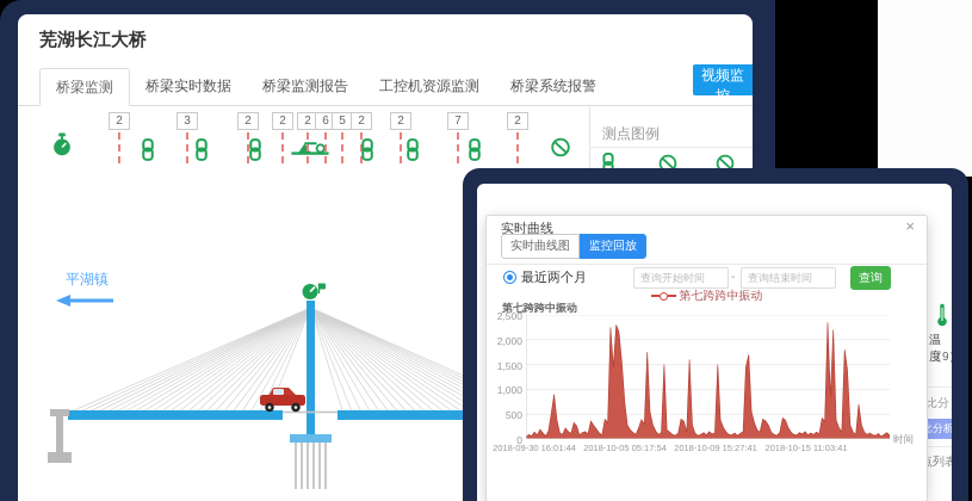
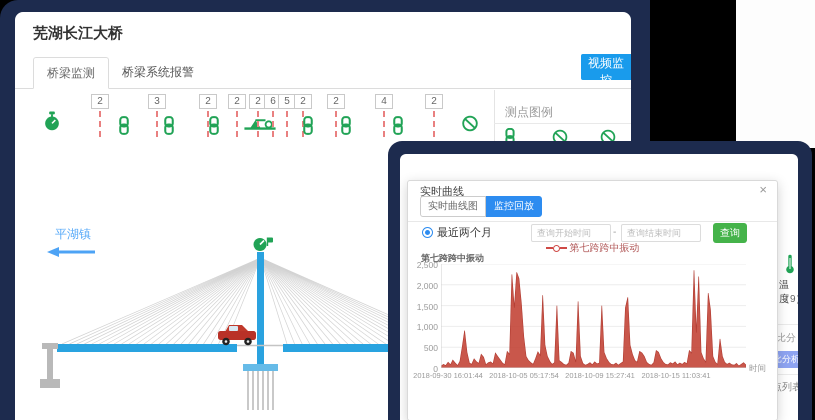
  芜湖长江大桥
  桥梁监测
- 桥梁实时数据
- 桥梁监测报告
- 工控机资源监测
  桥梁系统报警
  视频监控
  2
  3
  2
  2
  2
  6
  5
  2
  2
- 7
+ 4
  2
  测点图例
  平湖镇
  温度
  实时曲线
  ×
  实时曲线图
  监控回放
  最近两个月
  查询开始时间
  -
  查询结束时间
  查询
  第七跨跨中振动
  第七跨跨中振动
  0
  500
  1,000
  1,500
  2,000
  2,500
  2018-09-30 16:01:44
  2018-10-05 05:17:54
  2018-10-09 15:27:41
  2018-10-15 11:03:41
  时间
